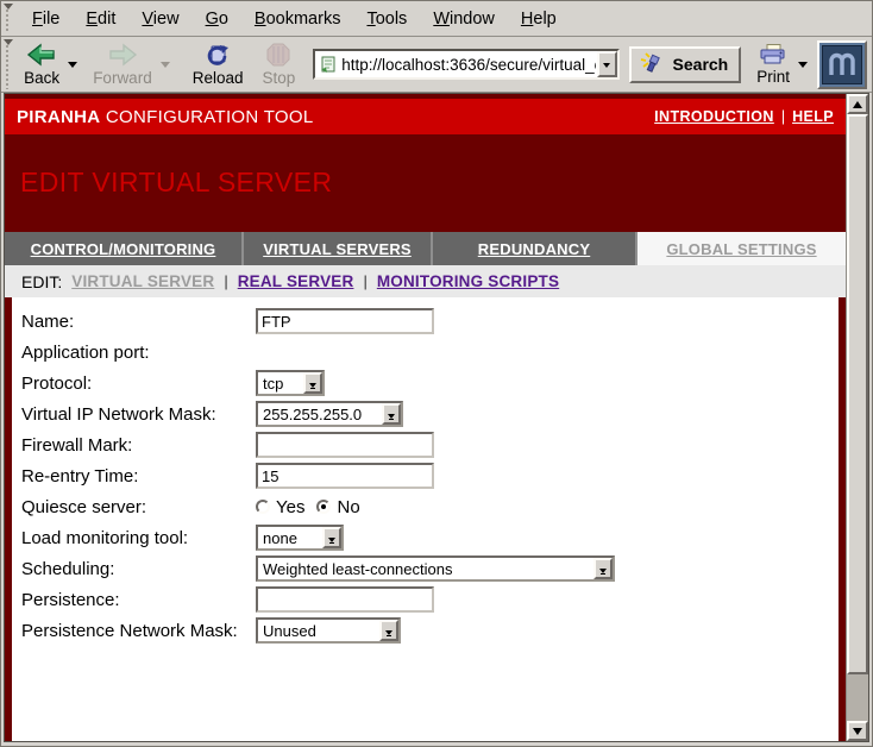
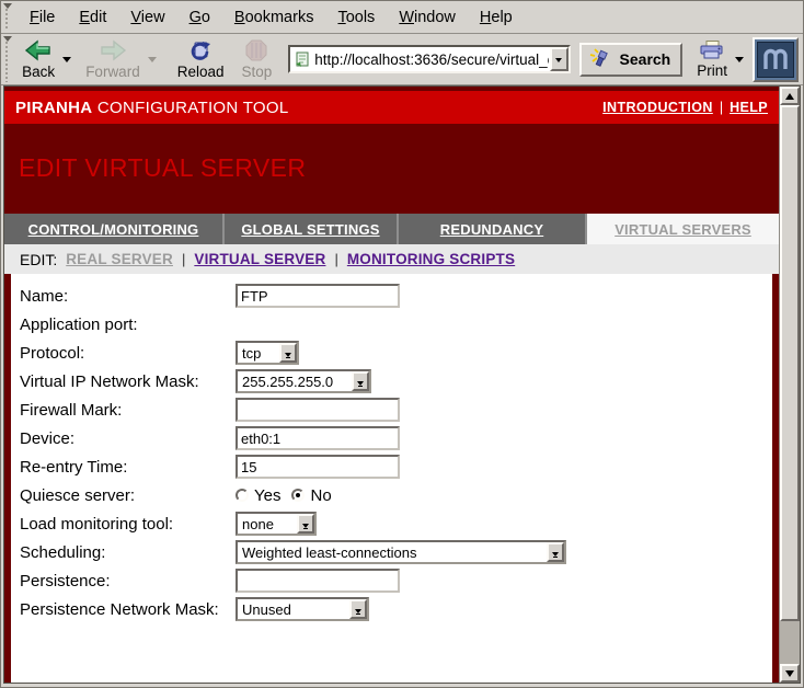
  File
  Edit
  View
  Go
  Bookmarks
  Tools
  Window
  Help
  Back
  Forward
  Reload
  Stop
  http://localhost:3636/secure/virtual_
  Search
  Print
  PIRANHA
  CONFIGURATION TOOL
  INTRODUCTION
  |
  HELP
  EDIT VIRTUAL SERVER
  CONTROL/MONITORING
- VIRTUAL SERVERS
+ GLOBAL SETTINGS
  REDUNDANCY
- GLOBAL SETTINGS
+ VIRTUAL SERVERS
  EDIT:
- VIRTUAL SERVER
+ REAL SERVER
  |
- REAL SERVER
+ VIRTUAL SERVER
  |
  MONITORING SCRIPTS
  Name:
  FTP
  Application port:
  Protocol:
  tcp
  Virtual IP Network Mask:
  255.255.255.0
  Firewall Mark:
+ Device:
+ eth0:1
  Re-entry Time:
  15
  Quiesce server:
  Yes
  No
  Load monitoring tool:
  none
  Scheduling:
  Weighted least-connections
  Persistence:
  Persistence Network Mask:
  Unused
